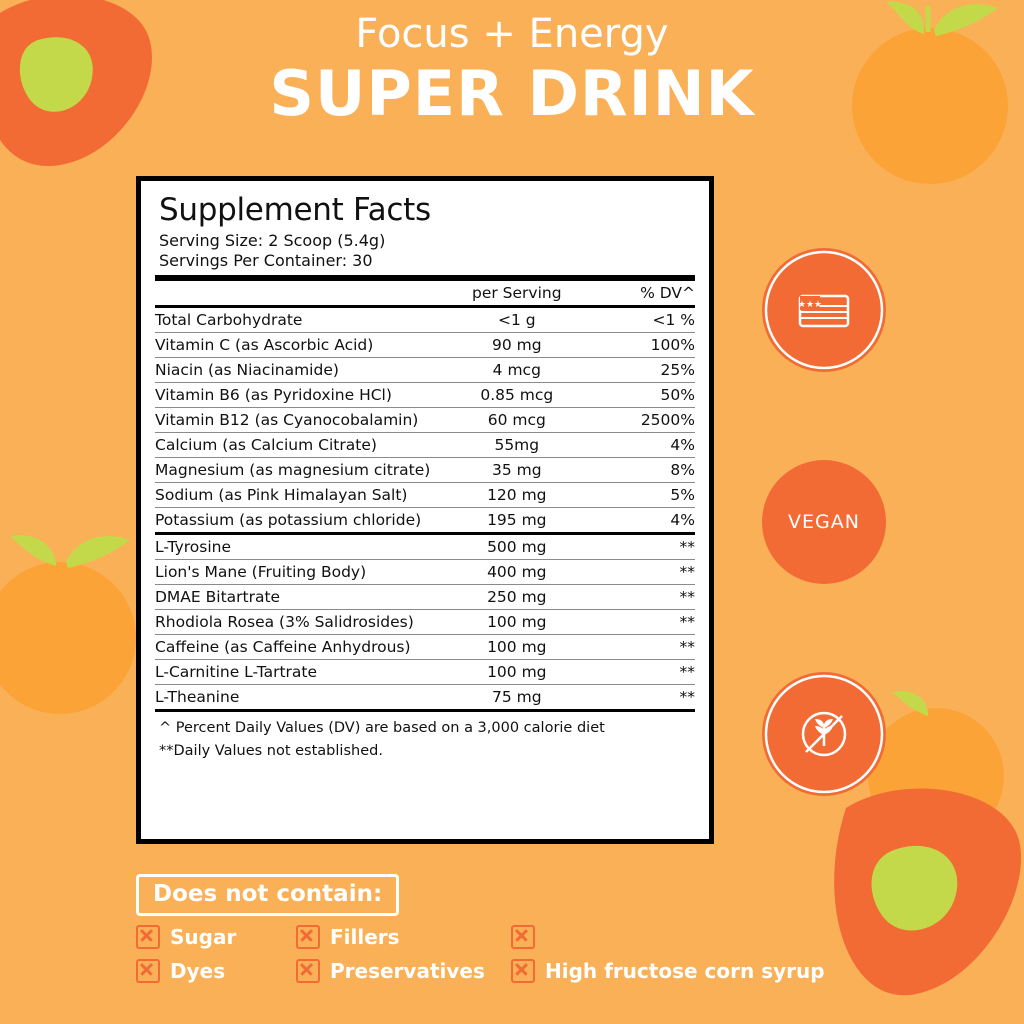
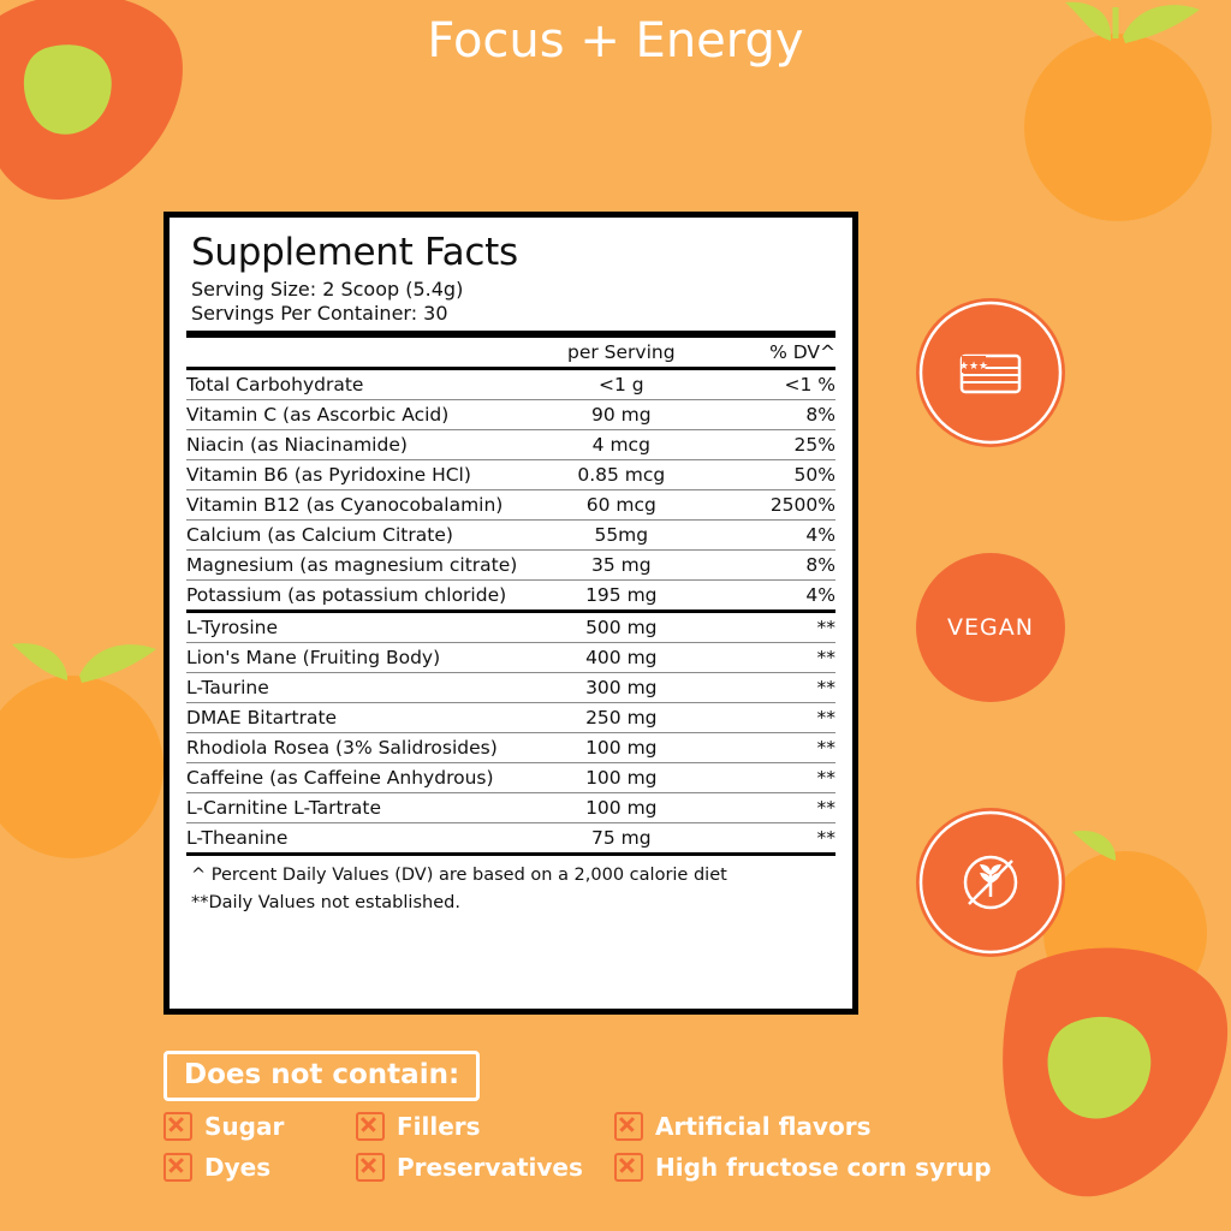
  Focus + Energy
- SUPER DRINK
  Supplement Facts
  Serving Size: 2 Scoop (5.4g)
  Servings Per Container: 30
  	per Serving	% DV^
  Total Carbohydrate	<1 g	<1 %
- Vitamin C (as Ascorbic Acid)	90 mg	100%
+ Vitamin C (as Ascorbic Acid)	90 mg	8%
  Niacin (as Niacinamide)	4 mcg	25%
  Vitamin B6 (as Pyridoxine HCl)	0.85 mcg	50%
  Vitamin B12 (as Cyanocobalamin)	60 mcg	2500%
  Calcium (as Calcium Citrate)	55mg	4%
  Magnesium (as magnesium citrate)	35 mg	8%
- Sodium (as Pink Himalayan Salt)	120 mg	5%
  Potassium (as potassium chloride)	195 mg	4%
  L-Tyrosine	500 mg	**
  Lion's Mane (Fruiting Body)	400 mg	**
+ L-Taurine	300 mg	**
  DMAE Bitartrate	250 mg	**
  Rhodiola Rosea (3% Salidrosides)	100 mg	**
  Caffeine (as Caffeine Anhydrous)	100 mg	**
  L-Carnitine L-Tartrate	100 mg	**
  L-Theanine	75 mg	**
- ^ Percent Daily Values (DV) are based on a 3,000 calorie diet
+ ^ Percent Daily Values (DV) are based on a 2,000 calorie diet
  **Daily Values not established.
  ★★★
  VEGAN
  Does not contain:
  Sugar
  Fillers
+ Artificial flavors
  Dyes
  Preservatives
  High fructose corn syrup
